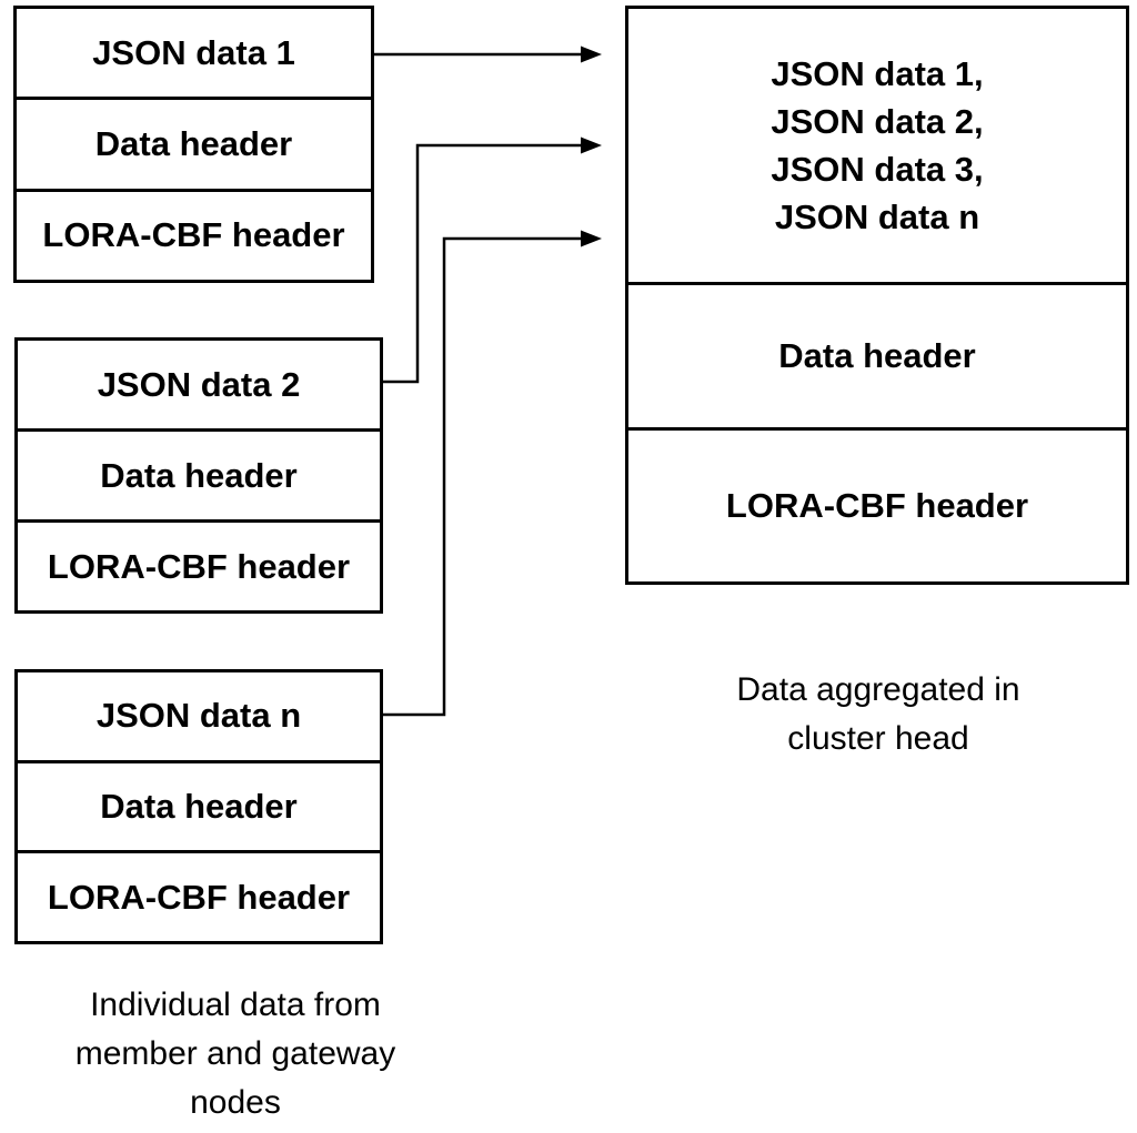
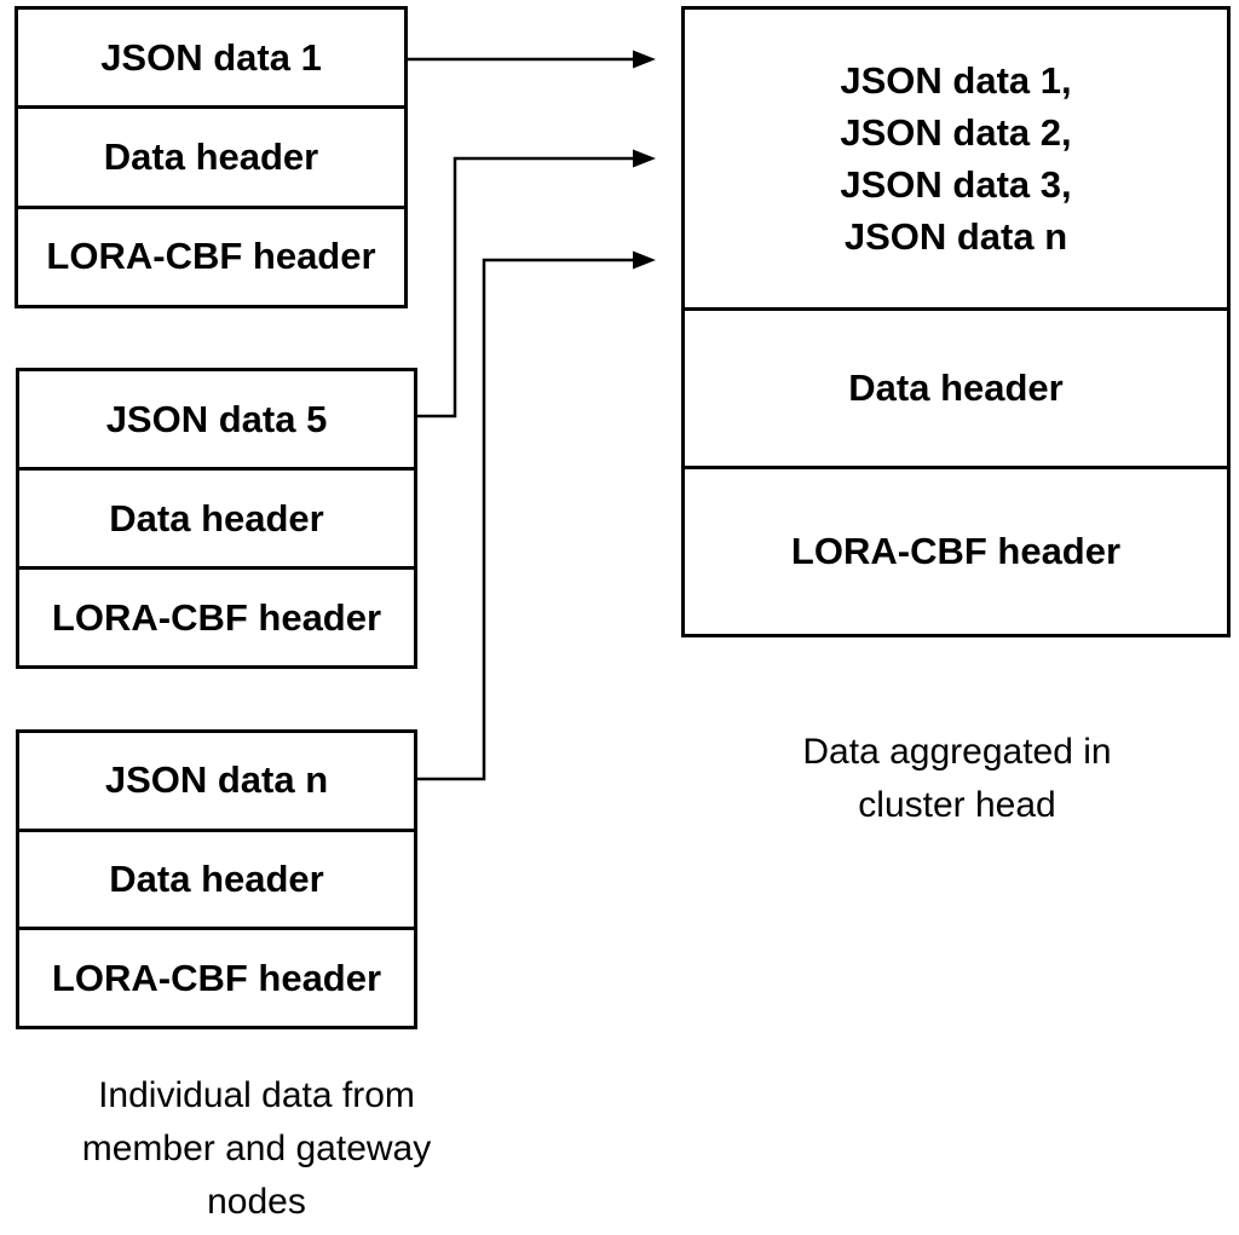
  JSON data 1
  Data header
  LORA-CBF header
- JSON data 2
+ JSON data 5
  Data header
  LORA-CBF header
  JSON data n
  Data header
  LORA-CBF header
  JSON data 1,
  JSON data 2,
  JSON data 3,
  JSON data n
  Data header
  LORA-CBF header
  Individual data from
  member and gateway
  nodes
  Data aggregated in
  cluster head
